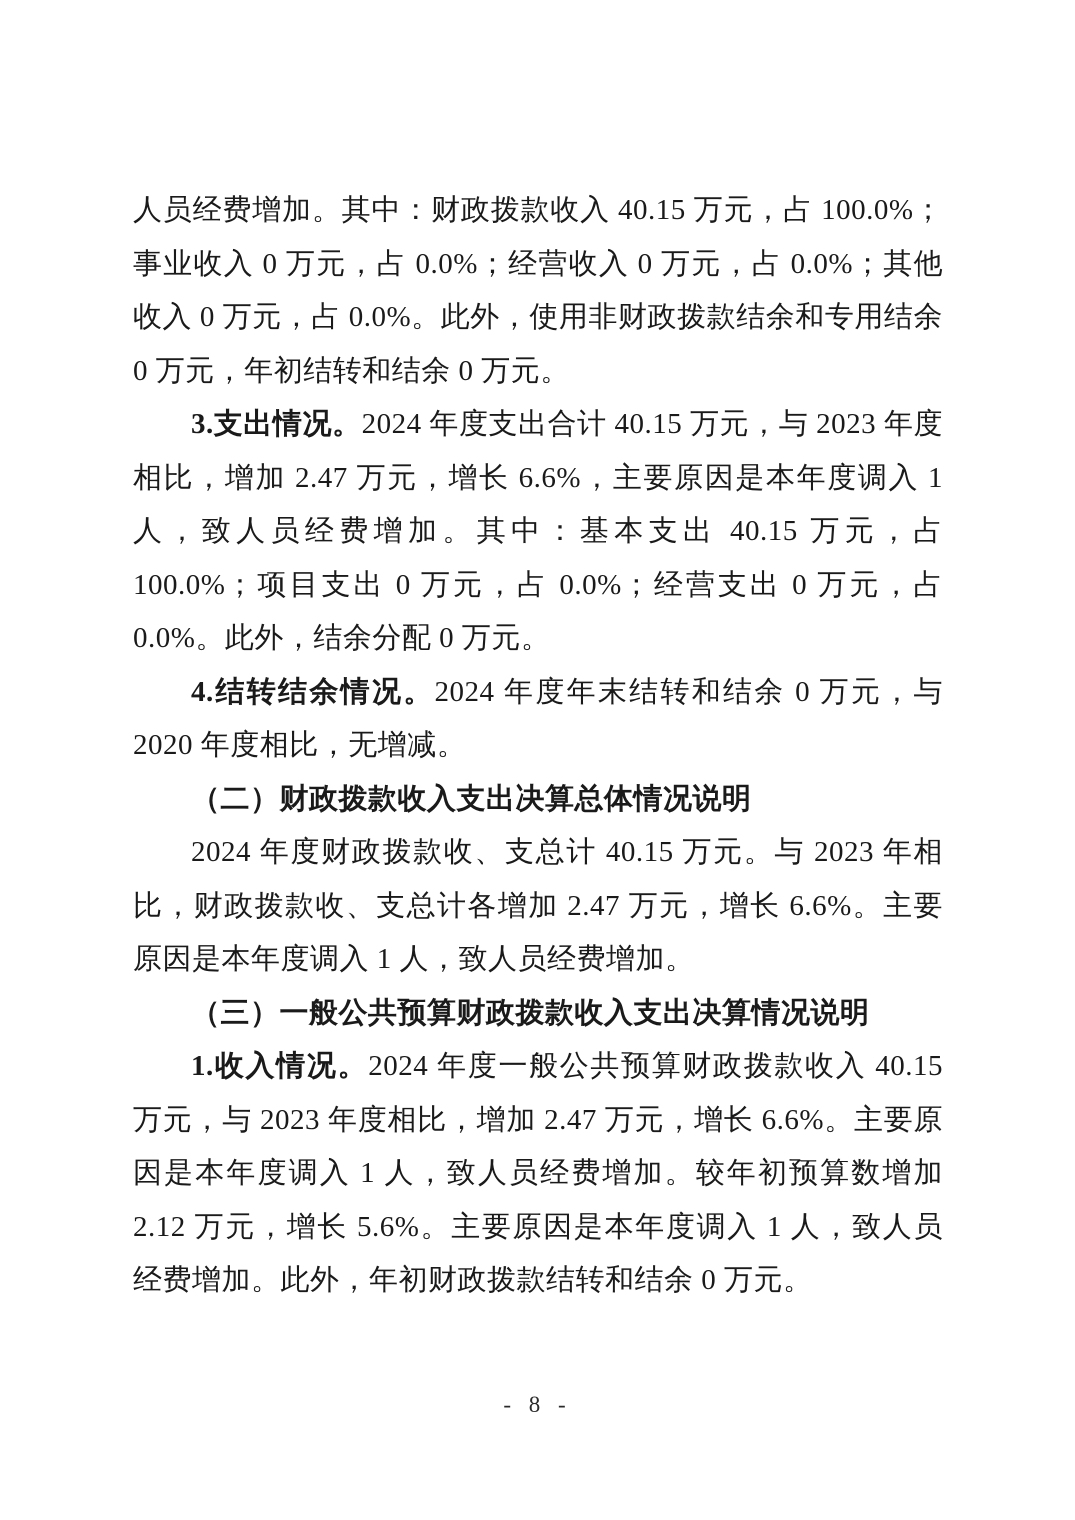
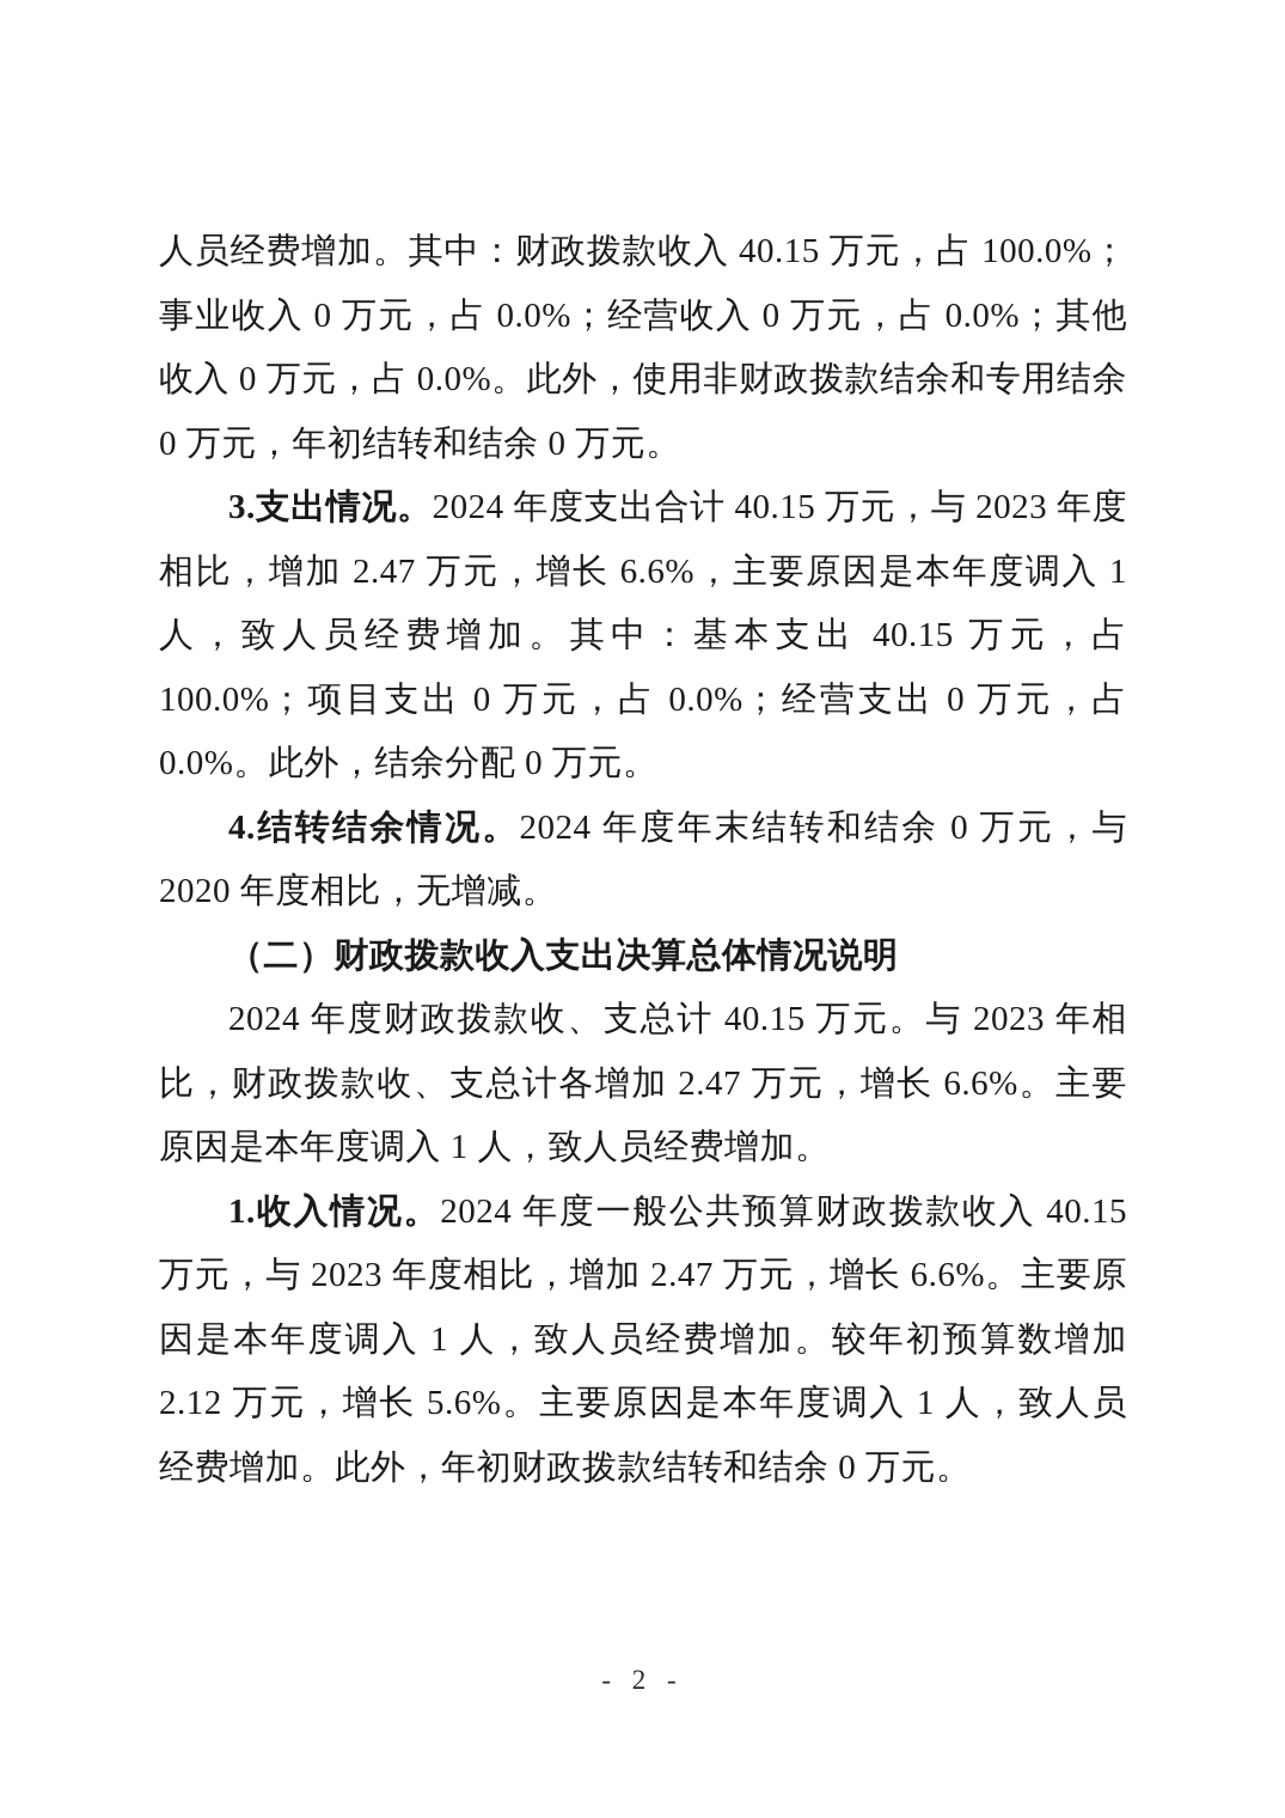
  人员经费增加。其中：财政拨款收入 40.15 万元，占 100.0%；事业收入 0 万元，占 0.0%；经营收入 0 万元，占 0.0%；其他收入 0 万元，占 0.0%。此外，使用非财政拨款结余和专用结余 0 万元，年初结转和结余 0 万元。
  3.支出情况。2024 年度支出合计 40.15 万元，与 2023 年度相比，增加 2.47 万元，增长 6.6%，主要原因是本年度调入 1 人，致人员经费增加。其中：基本支出 40.15 万元，占 100.0%；项目支出 0 万元，占 0.0%；经营支出 0 万元，占 0.0%。此外，结余分配 0 万元。
  4.结转结余情况。2024 年度年末结转和结余 0 万元，与 2020 年度相比，无增减。
  （二）财政拨款收入支出决算总体情况说明
  2024 年度财政拨款收、支总计 40.15 万元。与 2023 年相比，财政拨款收、支总计各增加 2.47 万元，增长 6.6%。主要原因是本年度调入 1 人，致人员经费增加。
- （三）一般公共预算财政拨款收入支出决算情况说明
  1.收入情况。2024 年度一般公共预算财政拨款收入 40.15 万元，与 2023 年度相比，增加 2.47 万元，增长 6.6%。主要原因是本年度调入 1 人，致人员经费增加。较年初预算数增加 2.12 万元，增长 5.6%。主要原因是本年度调入 1 人，致人员经费增加。此外，年初财政拨款结转和结余 0 万元。
- - 8 -
+ - 2 -
